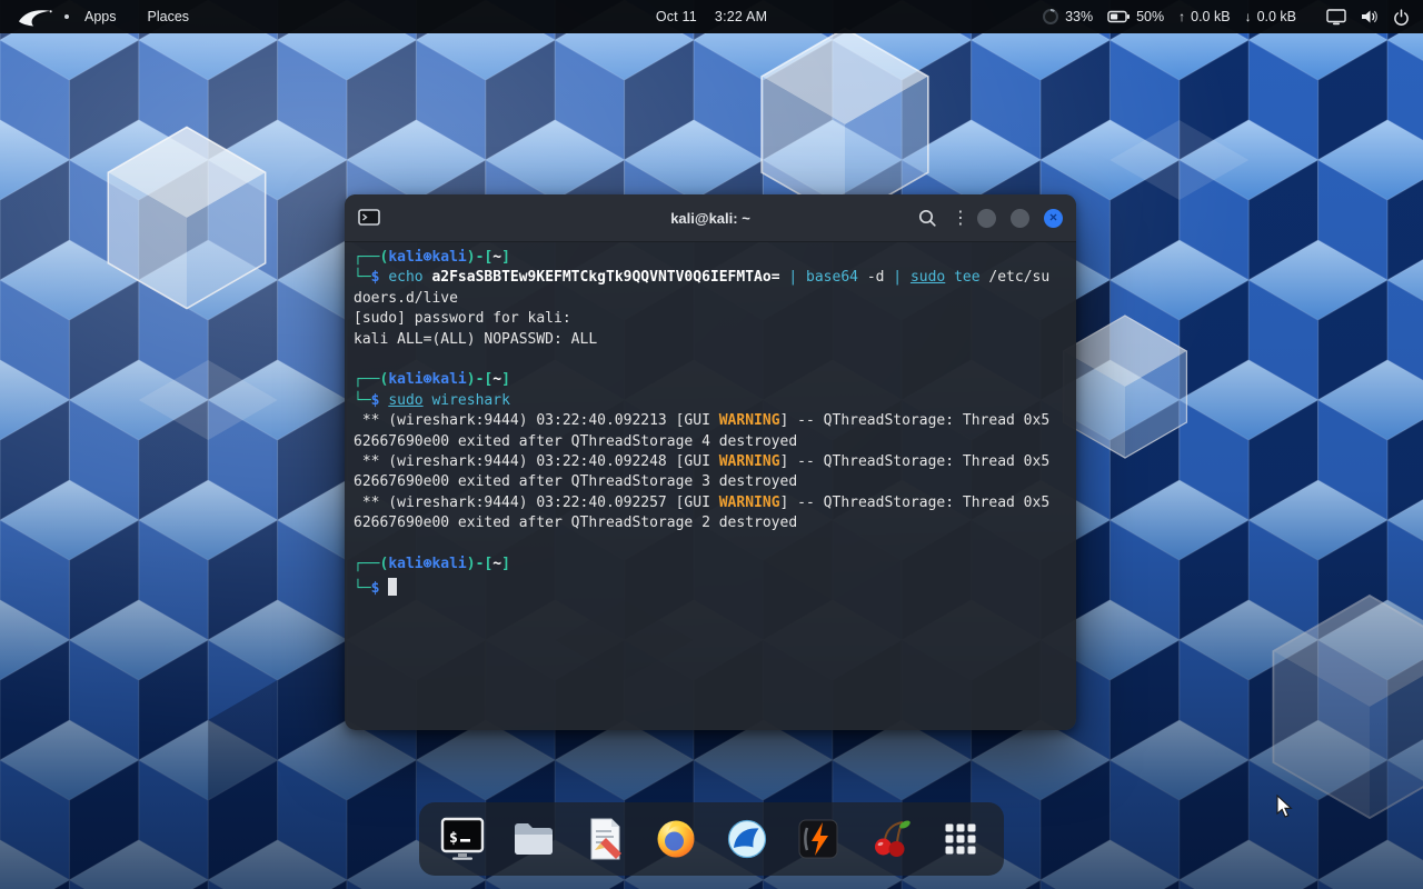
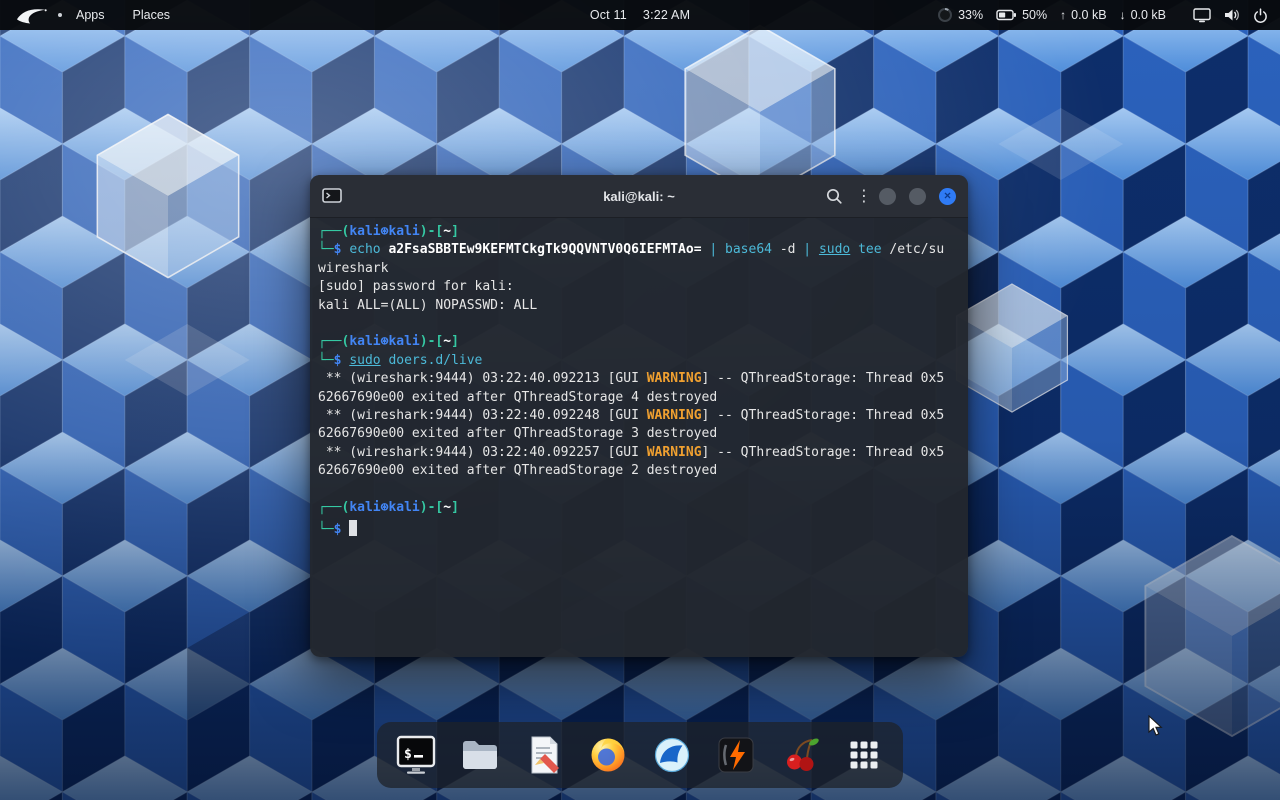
  Apps
  Places
  Oct 11
  3:22 AM
  33%
  50%
  ↑
  0.0 kB
  ↓
  0.0 kB
  kali@kali: ~
  ⋮
  ×
  ┌──(kali⊛kali)-[~]
  └─$ echo a2FsaSBBTEw9KEFMTCkgTk9QQVNTV0Q6IEFMTAo= | base64 -d | sudo tee /etc/su
- doers.d/live
+ wireshark
  [sudo] password for kali:
  kali ALL=(ALL) NOPASSWD: ALL
  ┌──(kali⊛kali)-[~]
- └─$ sudo wireshark
+ └─$ sudo doers.d/live
  ** (wireshark:9444) 03:22:40.092213 [GUI WARNING] -- QThreadStorage: Thread 0x5
  62667690e00 exited after QThreadStorage 4 destroyed
  ** (wireshark:9444) 03:22:40.092248 [GUI WARNING] -- QThreadStorage: Thread 0x5
  62667690e00 exited after QThreadStorage 3 destroyed
  ** (wireshark:9444) 03:22:40.092257 [GUI WARNING] -- QThreadStorage: Thread 0x5
  62667690e00 exited after QThreadStorage 2 destroyed
  ┌──(kali⊛kali)-[~]
  └─$
  $
